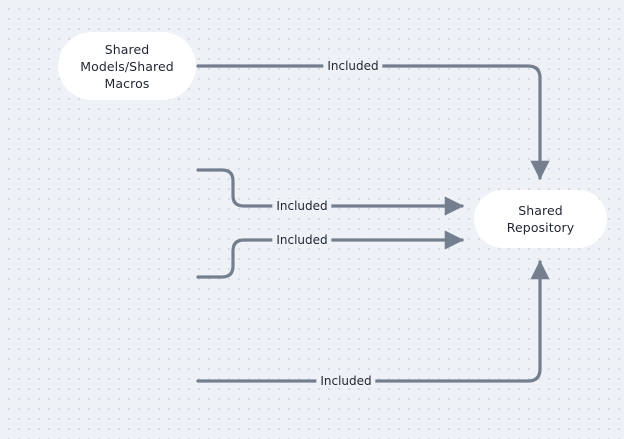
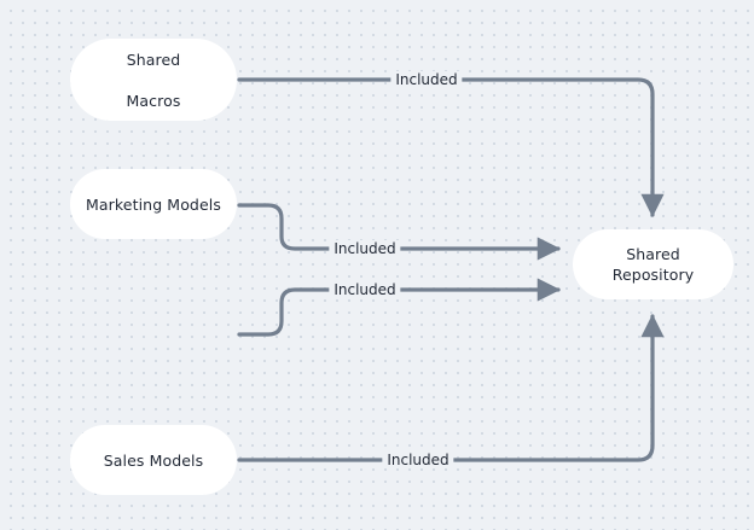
  Shared
- Models/Shared
  Macros
+ Marketing Models
+ Sales Models
  Shared Repository
  Included
  Included
  Included
  Included
